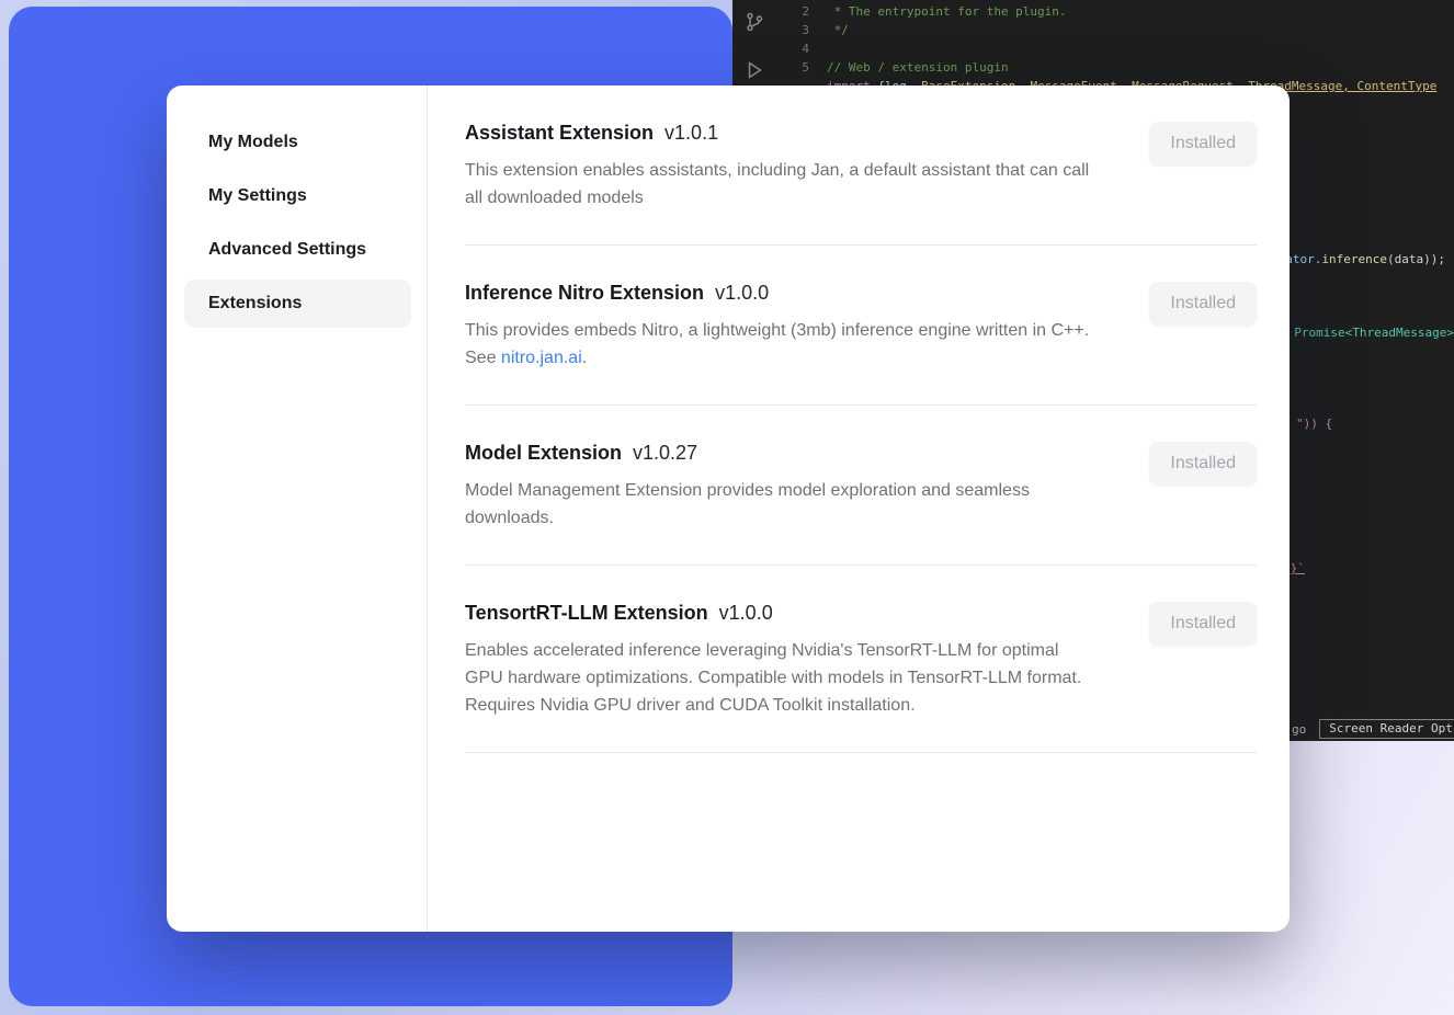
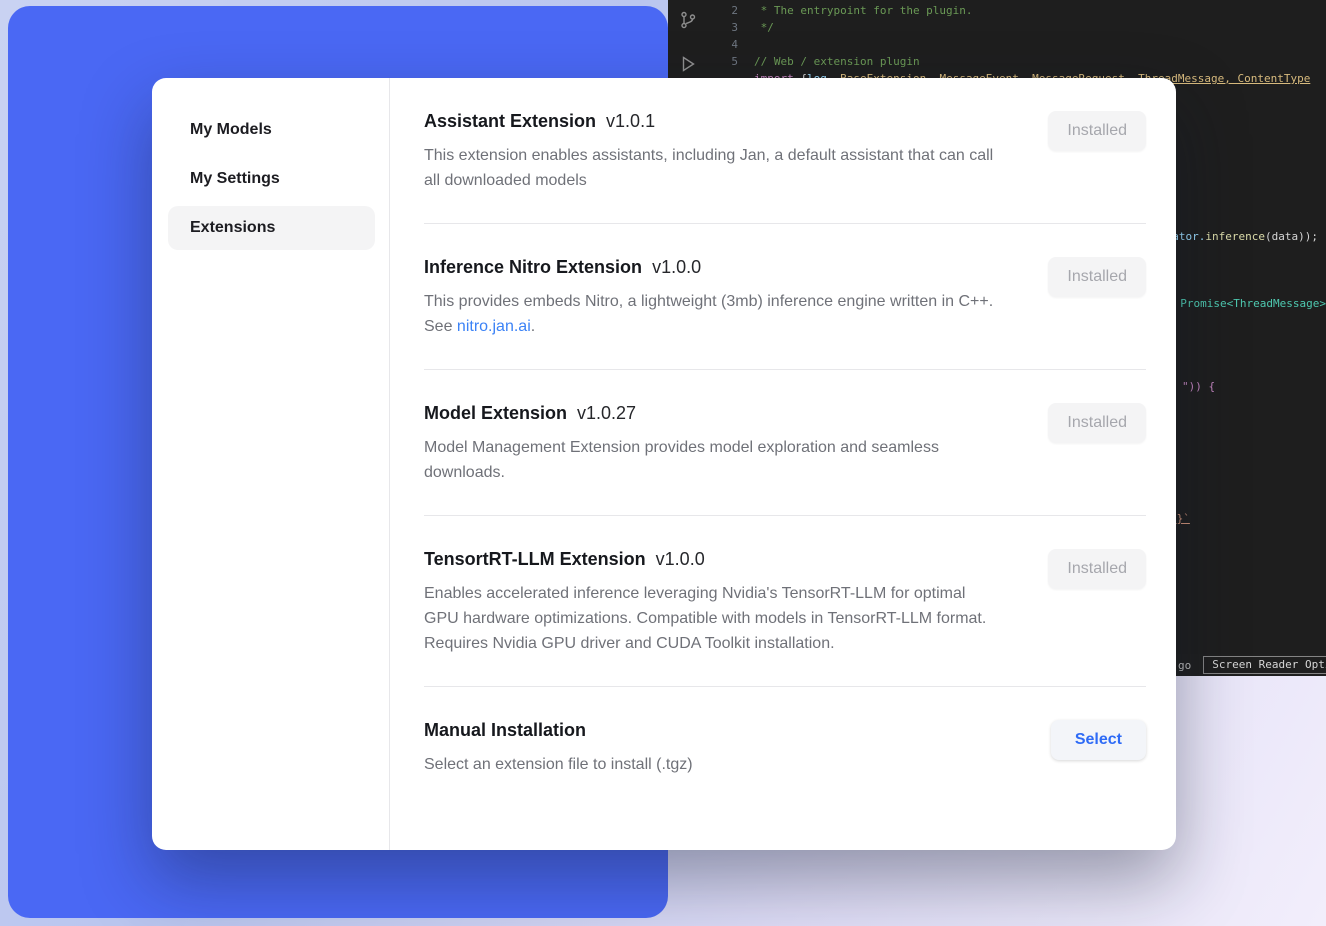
  2
  * The entrypoint for the plugin.
  3
  */
  4
  5
  // Web / extension plugin
  tor.inference(data));
  Promise<ThreadMessage>
  ")) {
  go
  Screen Reader Opt
  My Models
  My Settings
- Advanced Settings
  Extensions
  Assistant Extension v1.0.1
  This extension enables assistants, including Jan, a default assistant that can call all downloaded models
  Installed
  Inference Nitro Extension v1.0.0
  This provides embeds Nitro, a lightweight (3mb) inference engine written in C++. See nitro.jan.ai.
  Installed
  Model Extension v1.0.27
  Model Management Extension provides model exploration and seamless downloads.
  Installed
  TensortRT-LLM Extension v1.0.0
  Enables accelerated inference leveraging Nvidia's TensorRT-LLM for optimal GPU hardware optimizations. Compatible with models in TensorRT-LLM format. Requires Nvidia GPU driver and CUDA Toolkit installation.
  Installed
+ Manual Installation
+ Select an extension file to install (.tgz)
+ Select
